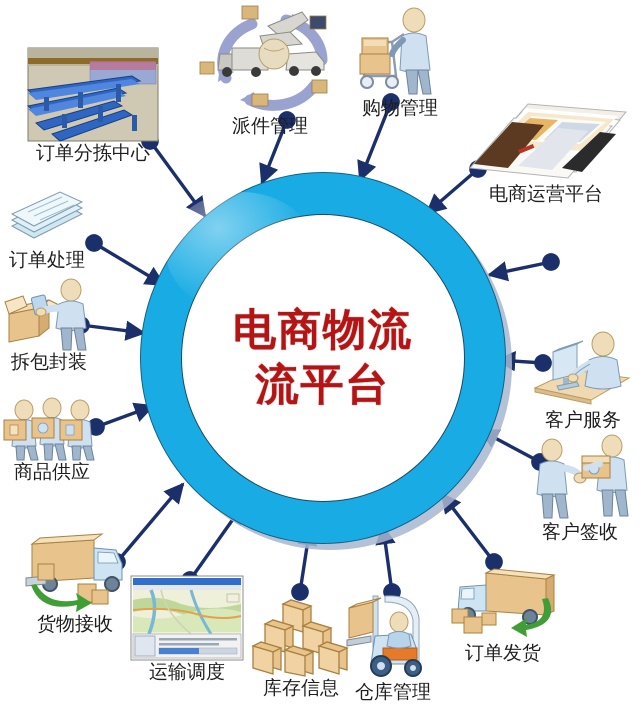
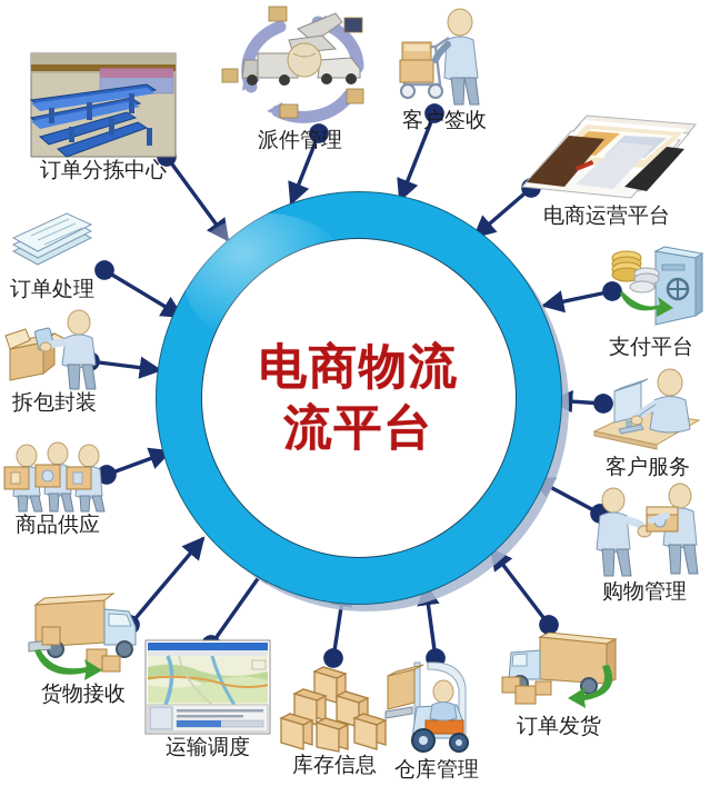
  电商物流
  流平台
  订单分拣中心
  派件管理
- 购物管理
+ 客户签收
  电商运营平台
+ 支付平台
  客户服务
- 客户签收
+ 购物管理
  订单发货
  仓库管理
  库存信息
  运输调度
  货物接收
  商品供应
  拆包封装
  订单处理
